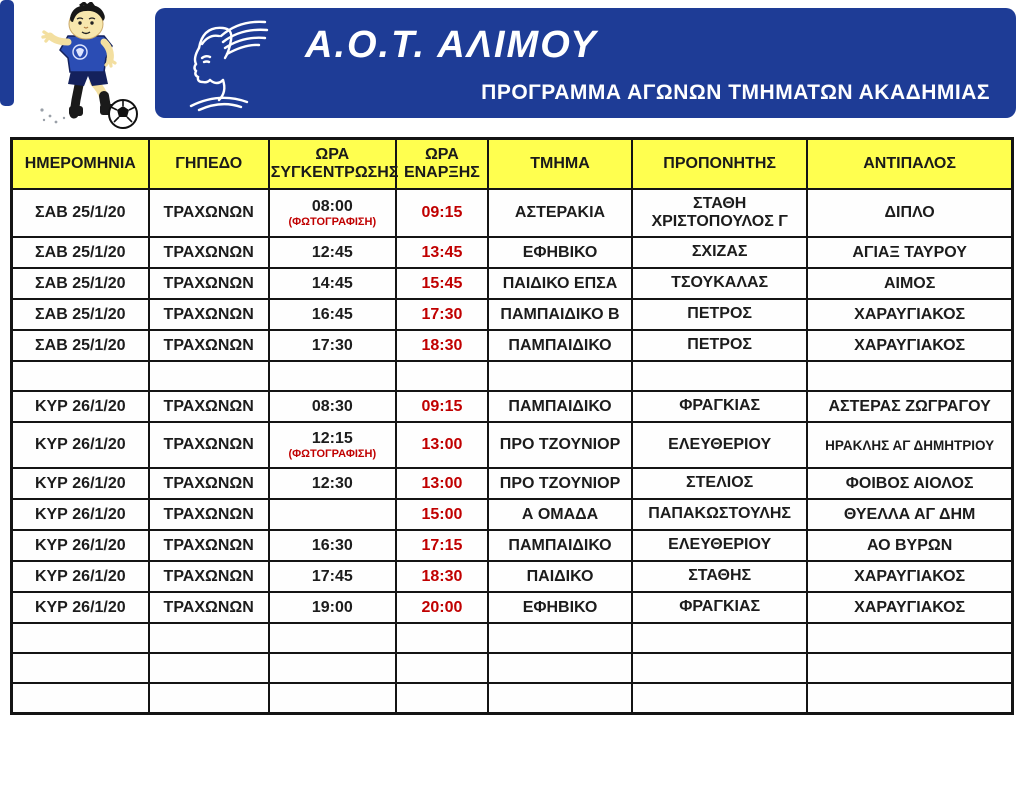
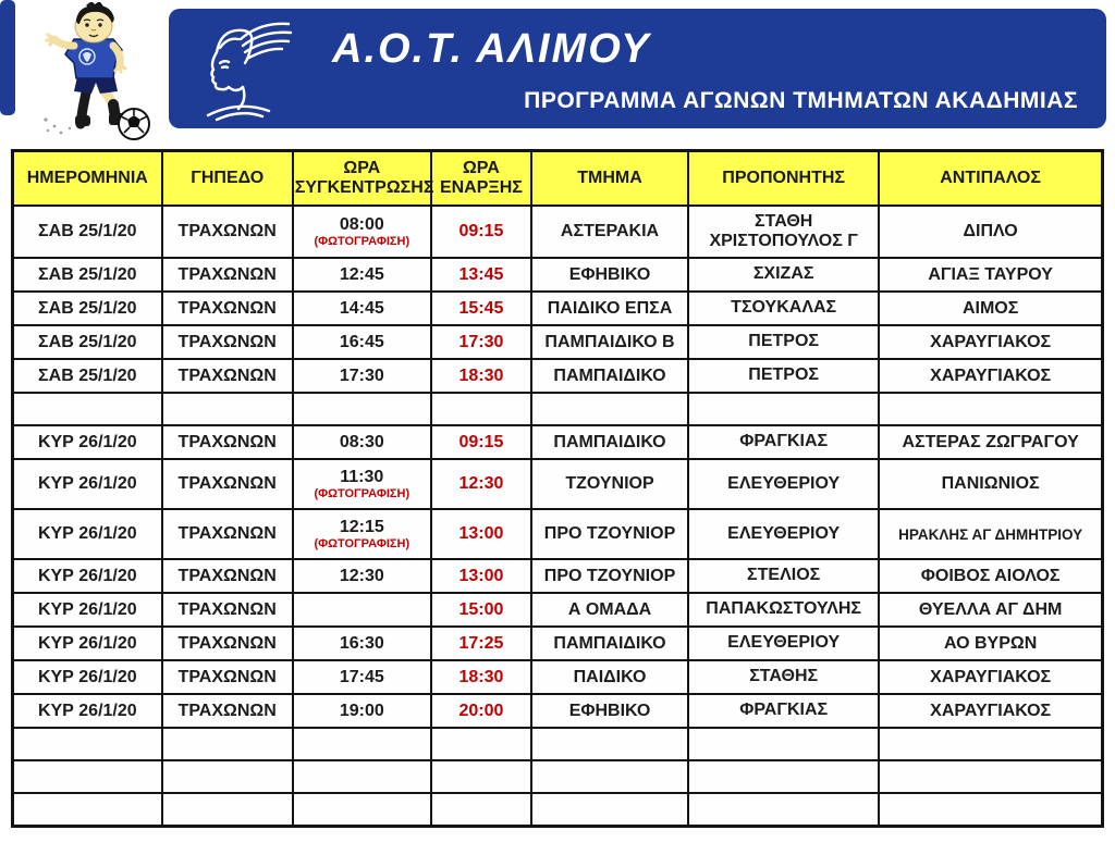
  Α.Ο.Τ. ΑΛΙΜΟΥ
  ΠΡΟΓΡΑΜΜΑ ΑΓΩΝΩΝ ΤΜΗΜΑΤΩΝ ΑΚΑΔΗΜΙΑΣ
  ΗΜΕΡΟΜΗΝΙΑ	ΓΗΠΕΔΟ	ΩΡΑ ΣΥΓΚΕΝΤΡΩΣΗΣ	ΩΡΑ ΕΝΑΡΞΗΣ	ΤΜΗΜΑ	ΠΡΟΠΟΝΗΤΗΣ	ΑΝΤΙΠΑΛΟΣ
  ΣΑΒ 25/1/20	ΤΡΑΧΩΝΩΝ	08:00(ΦΩΤΟΓΡΑΦΙΣΗ)	09:15	ΑΣΤΕΡΑΚΙΑ	ΣΤΑΘΗ ΧΡΙΣΤΟΠΟΥΛΟΣ Γ	ΔΙΠΛΟ
  ΣΑΒ 25/1/20	ΤΡΑΧΩΝΩΝ	12:45	13:45	ΕΦΗΒΙΚΟ	ΣΧΙΖΑΣ	ΑΓΙΑΞ ΤΑΥΡΟΥ
  ΣΑΒ 25/1/20	ΤΡΑΧΩΝΩΝ	14:45	15:45	ΠΑΙΔΙΚΟ ΕΠΣΑ	ΤΣΟΥΚΑΛΑΣ	ΑΙΜΟΣ
  ΣΑΒ 25/1/20	ΤΡΑΧΩΝΩΝ	16:45	17:30	ΠΑΜΠΑΙΔΙΚΟ Β	ΠΕΤΡΟΣ	ΧΑΡΑΥΓΙΑΚΟΣ
  ΣΑΒ 25/1/20	ΤΡΑΧΩΝΩΝ	17:30	18:30	ΠΑΜΠΑΙΔΙΚΟ	ΠΕΤΡΟΣ	ΧΑΡΑΥΓΙΑΚΟΣ
  ΚΥΡ 26/1/20	ΤΡΑΧΩΝΩΝ	08:30	09:15	ΠΑΜΠΑΙΔΙΚΟ	ΦΡΑΓΚΙΑΣ	ΑΣΤΕΡΑΣ ΖΩΓΡΑΓΟΥ
+ ΚΥΡ 26/1/20	ΤΡΑΧΩΝΩΝ	11:30(ΦΩΤΟΓΡΑΦΙΣΗ)	12:30	ΤΖΟΥΝΙΟΡ	ΕΛΕΥΘΕΡΙΟΥ	ΠΑΝΙΩΝΙΟΣ
  ΚΥΡ 26/1/20	ΤΡΑΧΩΝΩΝ	12:15(ΦΩΤΟΓΡΑΦΙΣΗ)	13:00	ΠΡΟ ΤΖΟΥΝΙΟΡ	ΕΛΕΥΘΕΡΙΟΥ	ΗΡΑΚΛΗΣ ΑΓ ΔΗΜΗΤΡΙΟΥ
  ΚΥΡ 26/1/20	ΤΡΑΧΩΝΩΝ	12:30	13:00	ΠΡΟ ΤΖΟΥΝΙΟΡ	ΣΤΕΛΙΟΣ	ΦΟΙΒΟΣ ΑΙΟΛΟΣ
  ΚΥΡ 26/1/20	ΤΡΑΧΩΝΩΝ		15:00	Α ΟΜΑΔΑ	ΠΑΠΑΚΩΣΤΟΥΛΗΣ	ΘΥΕΛΛΑ ΑΓ ΔΗΜ
- ΚΥΡ 26/1/20	ΤΡΑΧΩΝΩΝ	16:30	17:15	ΠΑΜΠΑΙΔΙΚΟ	ΕΛΕΥΘΕΡΙΟΥ	ΑΟ ΒΥΡΩΝ
+ ΚΥΡ 26/1/20	ΤΡΑΧΩΝΩΝ	16:30	17:25	ΠΑΜΠΑΙΔΙΚΟ	ΕΛΕΥΘΕΡΙΟΥ	ΑΟ ΒΥΡΩΝ
  ΚΥΡ 26/1/20	ΤΡΑΧΩΝΩΝ	17:45	18:30	ΠΑΙΔΙΚΟ	ΣΤΑΘΗΣ	ΧΑΡΑΥΓΙΑΚΟΣ
  ΚΥΡ 26/1/20	ΤΡΑΧΩΝΩΝ	19:00	20:00	ΕΦΗΒΙΚΟ	ΦΡΑΓΚΙΑΣ	ΧΑΡΑΥΓΙΑΚΟΣ
